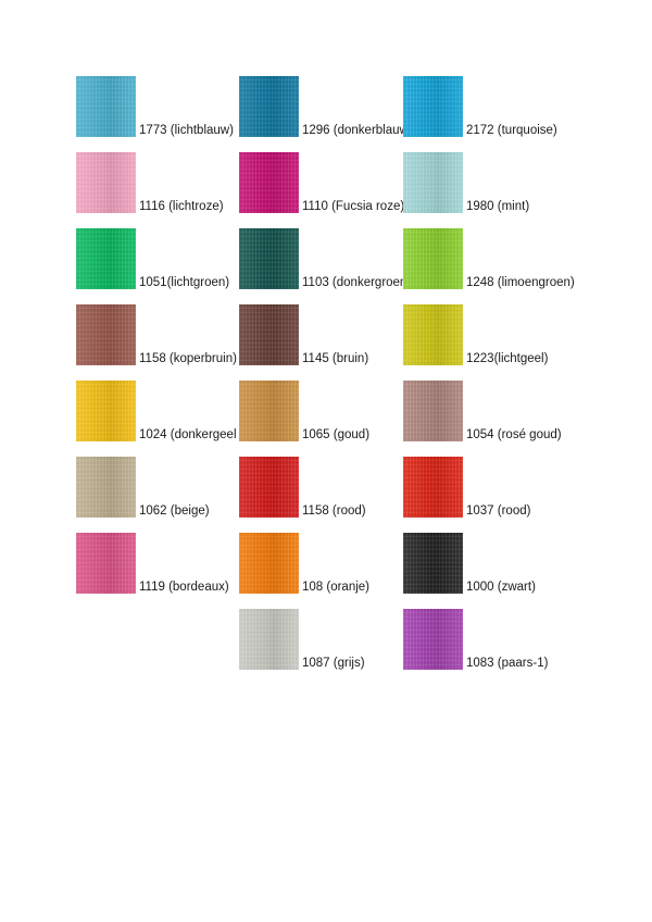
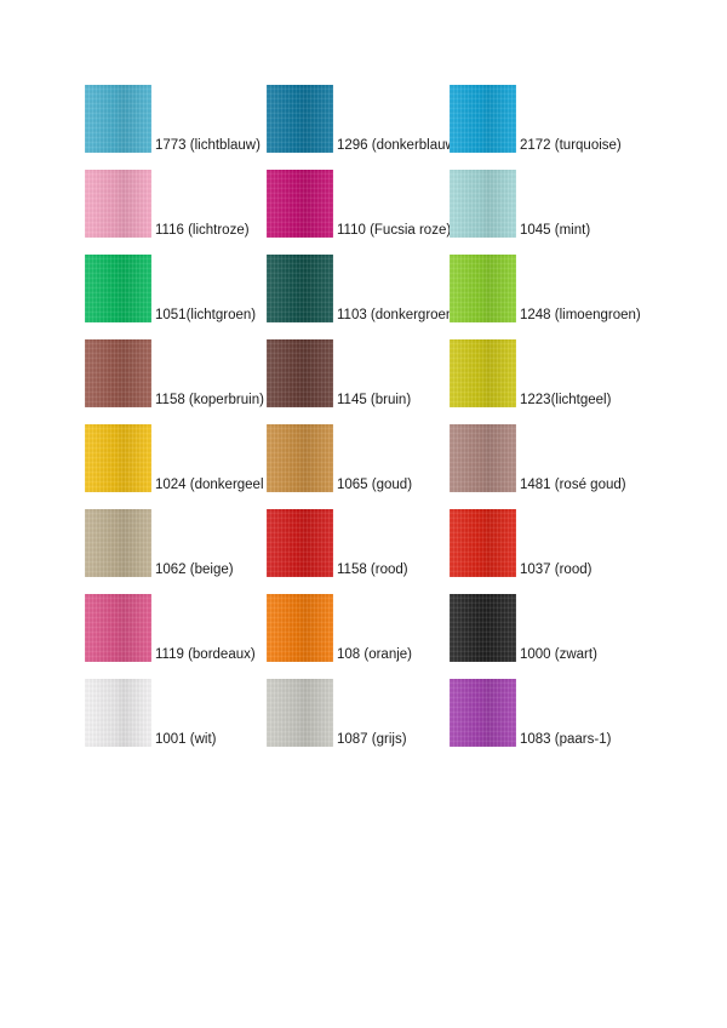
  1773 (lichtblauw)
  1296 (donkerblau
  2172 (turquoise)
  1116 (lichtroze)
  1110 (Fucsia roze
- 1980 (mint)
+ 1045 (mint)
  1051(lichtgroen)
  1103 (donkergroe
  1248 (limoengroen)
  1158 (koperbruin)
  1145 (bruin)
  1223(lichtgeel)
  1024 (donkergeel
  1065 (goud)
- 1054 (rosé goud)
+ 1481 (rosé goud)
  1062 (beige)
  1158 (rood)
  1037 (rood)
  1119 (bordeaux)
  108 (oranje)
  1000 (zwart)
+ 1001 (wit)
  1087 (grijs)
  1083 (paars-1)
